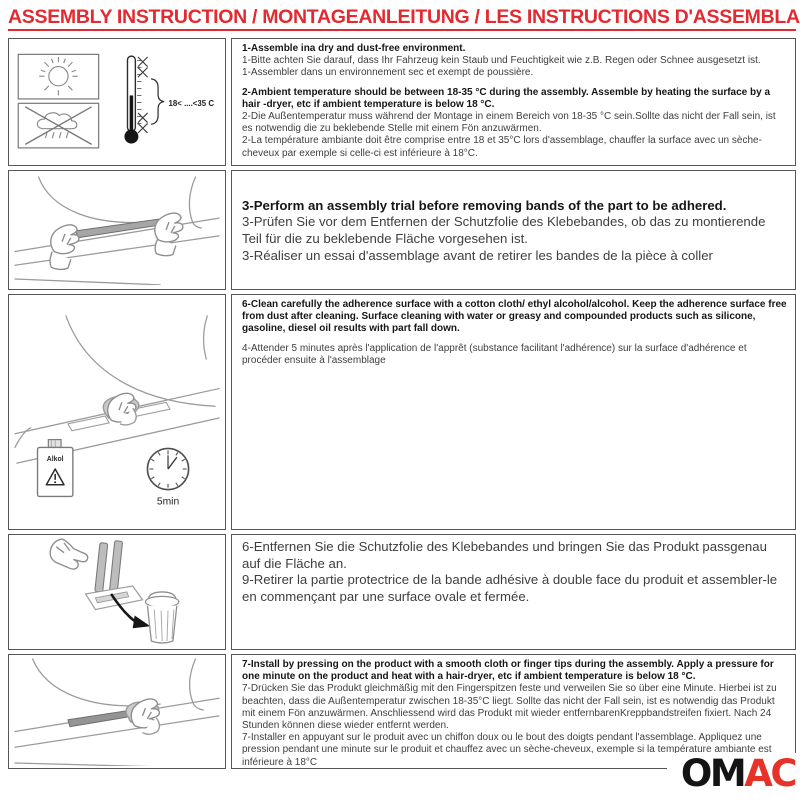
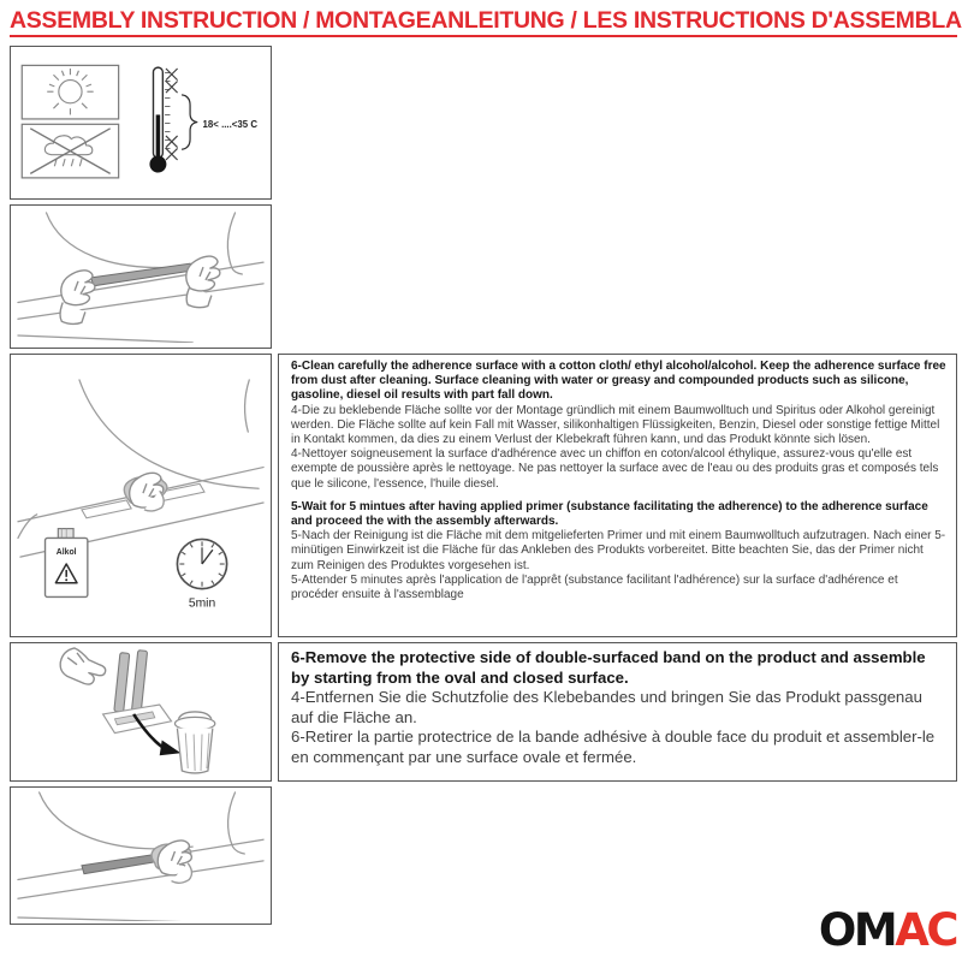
  ASSEMBLY INSTRUCTION / MONTAGEANLEITUNG / LES INSTRUCTIONS D'ASSEMBLA
  18< ....<35 C
- 1-Assemble ina dry and dust-free environment.
- 1-Bitte achten Sie darauf, dass Ihr Fahrzeug kein Staub und Feuchtigkeit wie z.B. Regen oder Schnee ausgesetzt ist.
- 1-Assembler dans un environnement sec et exempt de poussière.
- 2-Ambient temperature should be between 18-35 °C during the assembly. Assemble by heating the surface by a hair -dryer, etc if ambient temperature is below 18 °C.
- 2-Die Außentemperatur muss während der Montage in einem Bereich von 18-35 °C sein.Sollte das nicht der Fall sein, ist es notwendig die zu beklebende Stelle mit einem Fön anzuwärmen.
- 2-La température ambiante doit être comprise entre 18 et 35°C lors d'assemblage, chauffer la surface avec un sèche-cheveux par exemple si celle-ci est inférieure à 18°C.
- 3-Perform an assembly trial before removing bands of the part to be adhered.
- 3-Prüfen Sie vor dem Entfernen der Schutzfolie des Klebebandes, ob das zu montierende Teil für die zu beklebende Fläche vorgesehen ist.
- 3-Réaliser un essai d'assemblage avant de retirer les bandes de la pièce à coller
  5min
  6-Clean carefully the adherence surface with a cotton cloth/ ethyl alcohol/alcohol. Keep the adherence surface free from dust after cleaning. Surface cleaning with water or greasy and compounded products such as silicone, gasoline, diesel oil results with part fall down.
+ 4-Die zu beklebende Fläche sollte vor der Montage gründlich mit einem Baumwolltuch und Spiritus oder Alkohol gereinigt werden. Die Fläche sollte auf kein Fall mit Wasser, silikonhaltigen Flüssigkeiten, Benzin, Diesel oder sonstige fettige Mittel in Kontakt kommen, da dies zu einem Verlust der Klebekraft führen kann, und das Produkt könnte sich lösen.
+ 4-Nettoyer soigneusement la surface d'adhérence avec un chiffon en coton/alcool éthylique, assurez-vous qu'elle est exempte de poussière après le nettoyage. Ne pas nettoyer la surface avec de l'eau ou des produits gras et composés tels que le silicone, l'essence, l'huile diesel.
+ 5-Wait for 5 mintues after having applied primer (substance facilitating the adherence) to the adherence surface and proceed the with the assembly afterwards.
+ 5-Nach der Reinigung ist die Fläche mit dem mitgelieferten Primer und mit einem Baumwolltuch aufzutragen. Nach einer 5-minütigen Einwirkzeit ist die Fläche für das Ankleben des Produkts vorbereitet. Bitte beachten Sie, das der Primer nicht zum Reinigen des Produktes vorgesehen ist.
- 4-Attender 5 minutes après l'application de l'apprêt (substance facilitant l'adhérence) sur la surface d'adhérence et procéder ensuite à l'assemblage
+ 5-Attender 5 minutes après l'application de l'apprêt (substance facilitant l'adhérence) sur la surface d'adhérence et procéder ensuite à l'assemblage
+ 6-Remove the protective side of double-surfaced band on the product and assemble by starting from the oval and closed surface.
- 6-Entfernen Sie die Schutzfolie des Klebebandes und bringen Sie das Produkt passgenau auf die Fläche an.
+ 4-Entfernen Sie die Schutzfolie des Klebebandes und bringen Sie das Produkt passgenau auf die Fläche an.
- 9-Retirer la partie protectrice de la bande adhésive à double face du produit et assembler-le en commençant par une surface ovale et fermée.
+ 6-Retirer la partie protectrice de la bande adhésive à double face du produit et assembler-le en commençant par une surface ovale et fermée.
- 7-Install by pressing on the product with a smooth cloth or finger tips during the assembly. Apply a pressure for one minute on the product and heat with a hair-dryer, etc if ambient temperature is below 18 °C.
- 7-Drücken Sie das Produkt gleichmäßig mit den Fingerspitzen feste und verweilen Sie so über eine Minute. Hierbei ist zu beachten, dass die Außentemperatur zwischen 18-35°C liegt. Sollte das nicht der Fall sein, ist es notwendig das Produkt mit einem Fön anzuwärmen. Anschliessend wird das Produkt mit wieder entfernbarenKreppbandstreifen fixiert. Nach 24 Stunden können diese wieder entfernt werden.
- 7-Installer en appuyant sur le produit avec un chiffon doux ou le bout des doigts pendant l'assemblage. Appliquez une pression pendant une minute sur le produit et chauffez avec un sèche-cheveux, exemple si la température ambiante est inférieure à 18°C
  OMAC
